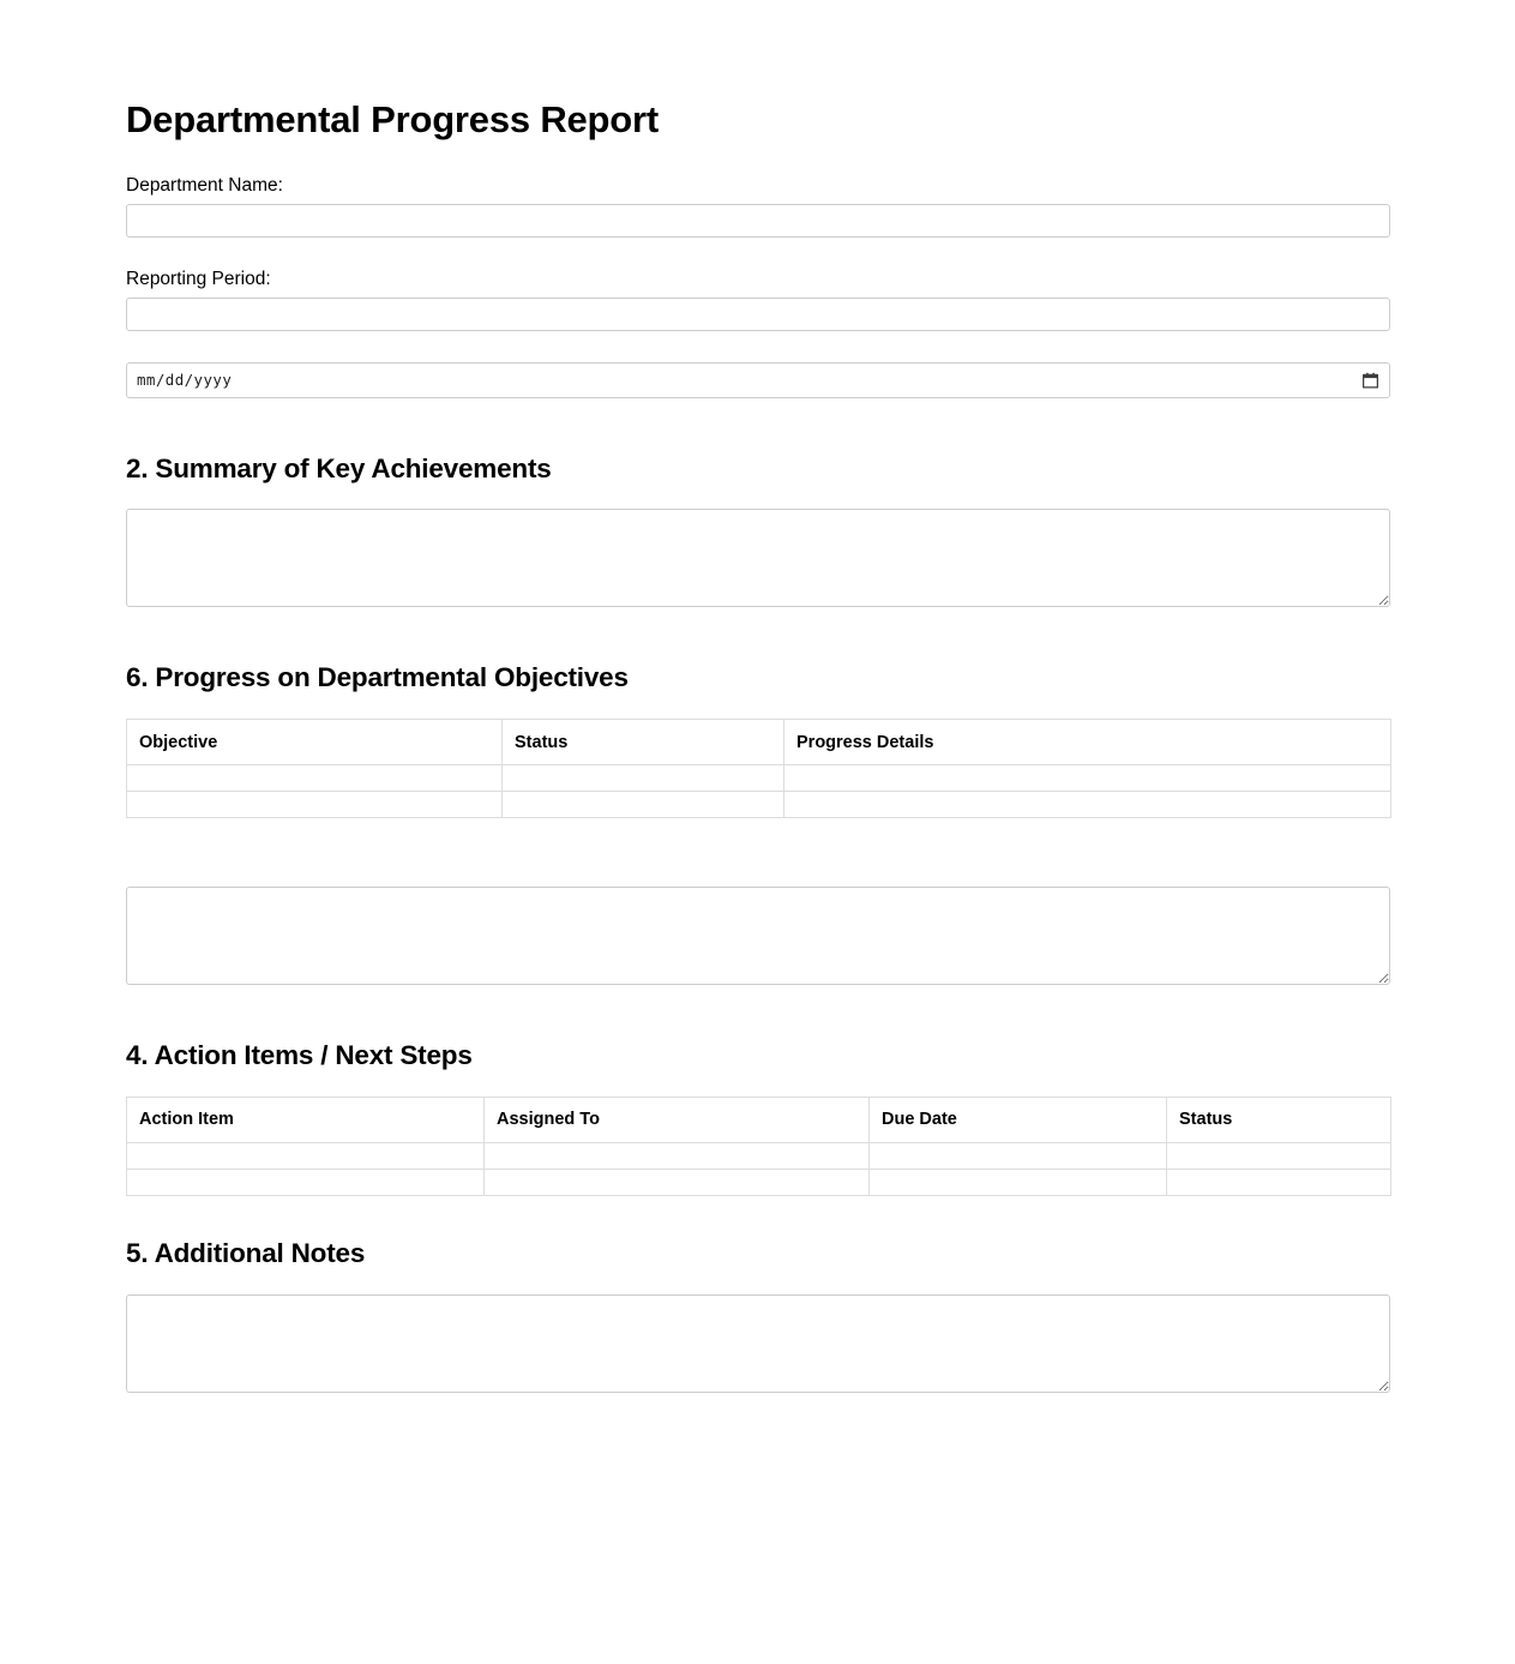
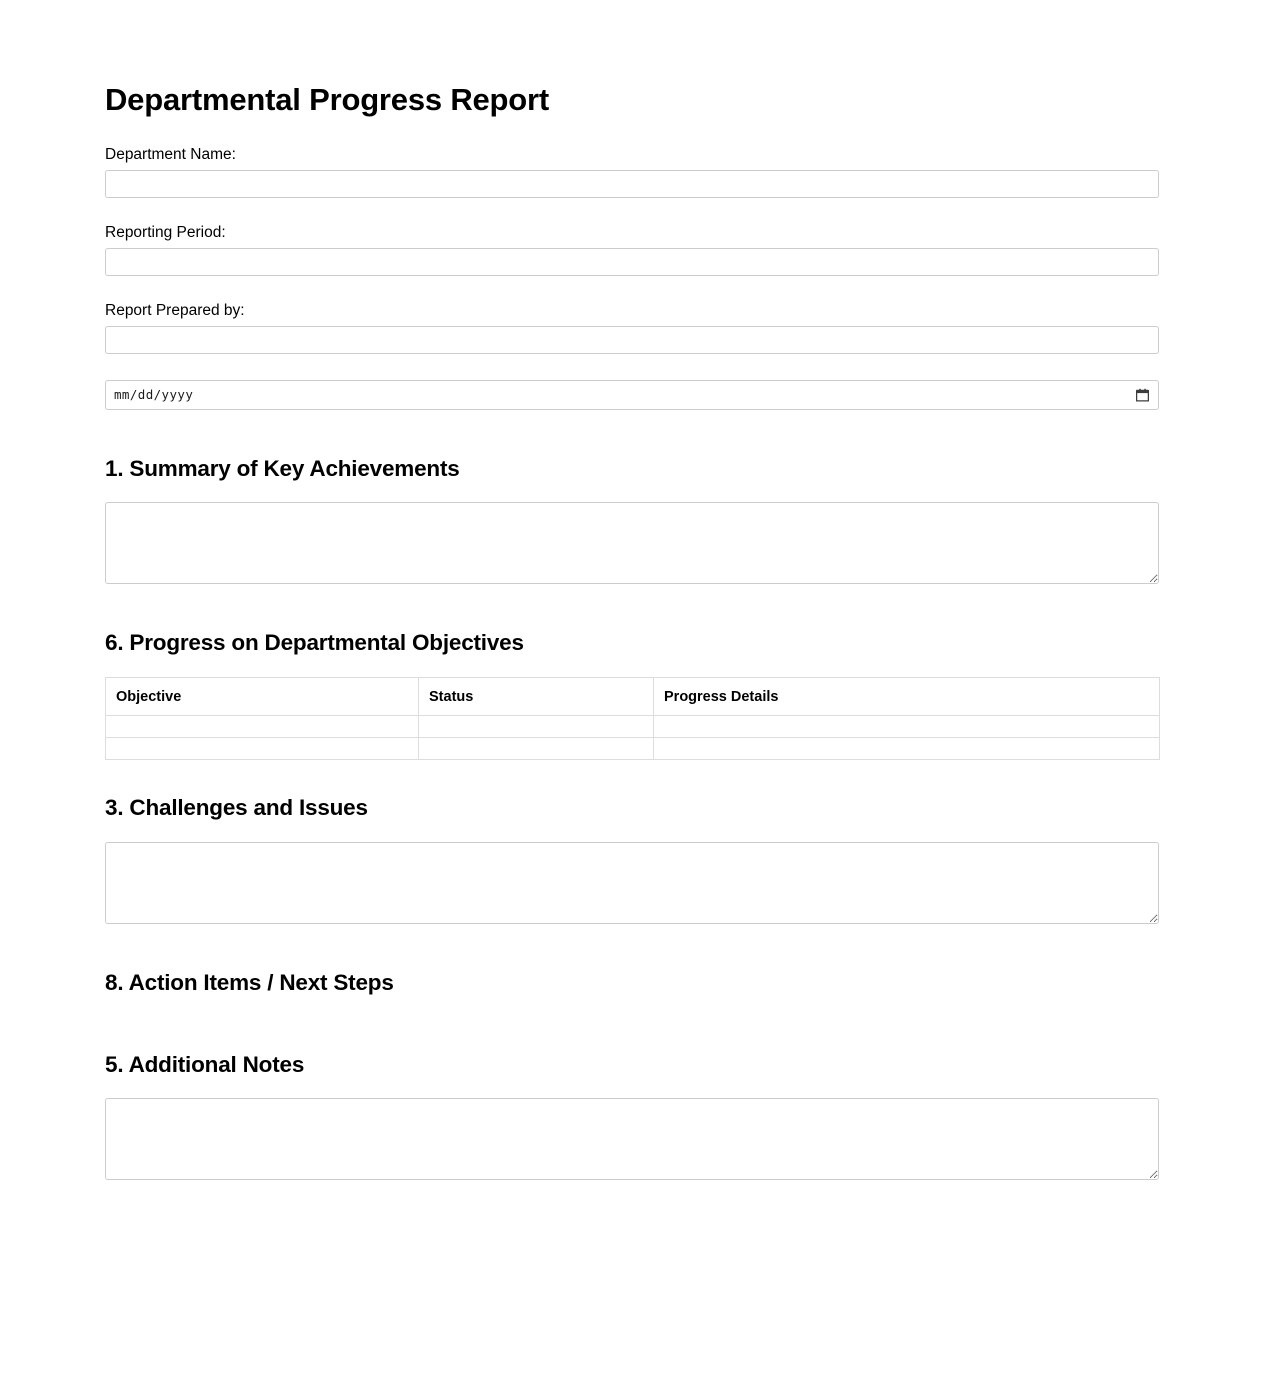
  Departmental Progress Report
  Department Name:
  Reporting Period:
+ Report Prepared by:
  mm/dd/yyyy
- 2. Summary of Key Achievements
+ 1. Summary of Key Achievements
  6. Progress on Departmental Objectives
  Objective	Status	Progress Details
+ 3. Challenges and Issues
- 4. Action Items / Next Steps
+ 8. Action Items / Next Steps
- Action Item	Assigned To	Due Date	Status
  5. Additional Notes
